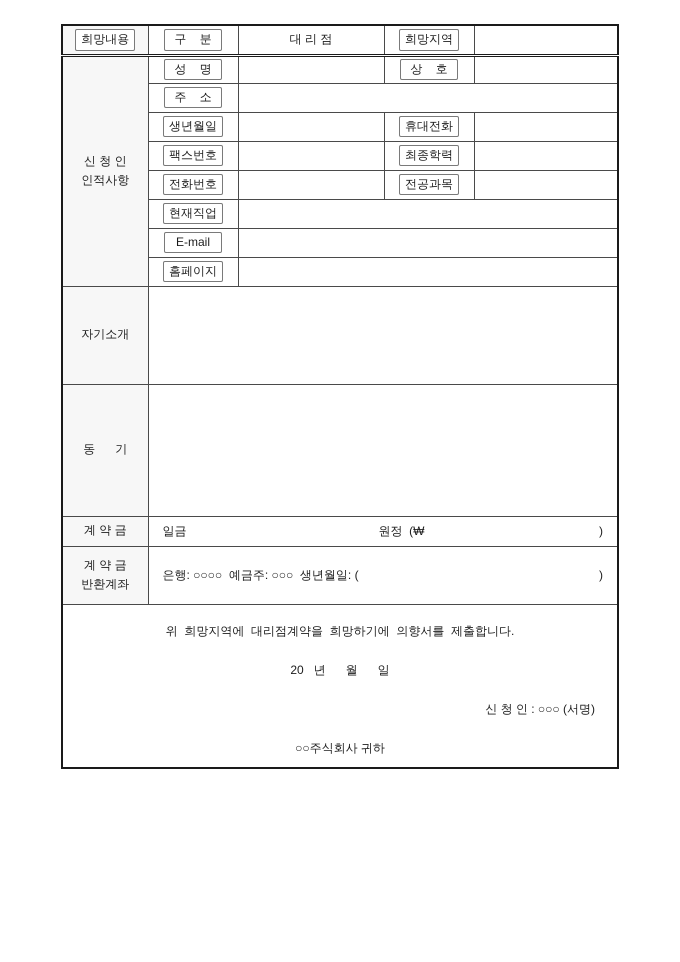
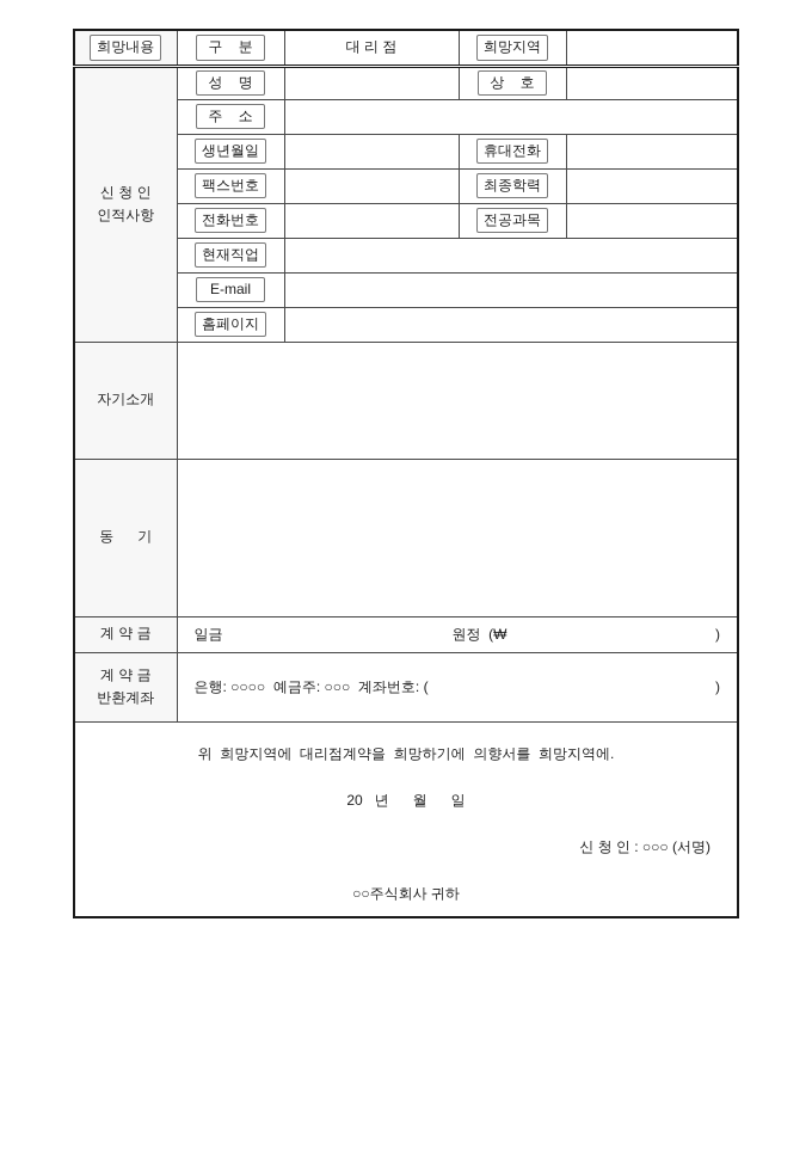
  희망내용	구 분	대 리 점	희망지역
  신 청 인 인적사항	성 명		상 호
  주 소
  생년월일		휴대전화
  팩스번호		최종학력
  전화번호		전공과목
  현재직업
  E-mail
  홈페이지
  자기소개
  동 기
  계 약 금	일금 원정 (₩ )
- 계 약 금 반환계좌	은행: ○○○○ 예금주: ○○○ 생년월일: ( )
+ 계 약 금 반환계좌	은행: ○○○○ 예금주: ○○○ 계좌번호: ( )
- 위 희망지역에 대리점계약을 희망하기에 의향서를 제출합니다. 20 년 월 일 신 청 인 : ○○○ (서명) ○○주식회사 귀하
+ 위 희망지역에 대리점계약을 희망하기에 의향서를 희망지역에. 20 년 월 일 신 청 인 : ○○○ (서명) ○○주식회사 귀하
